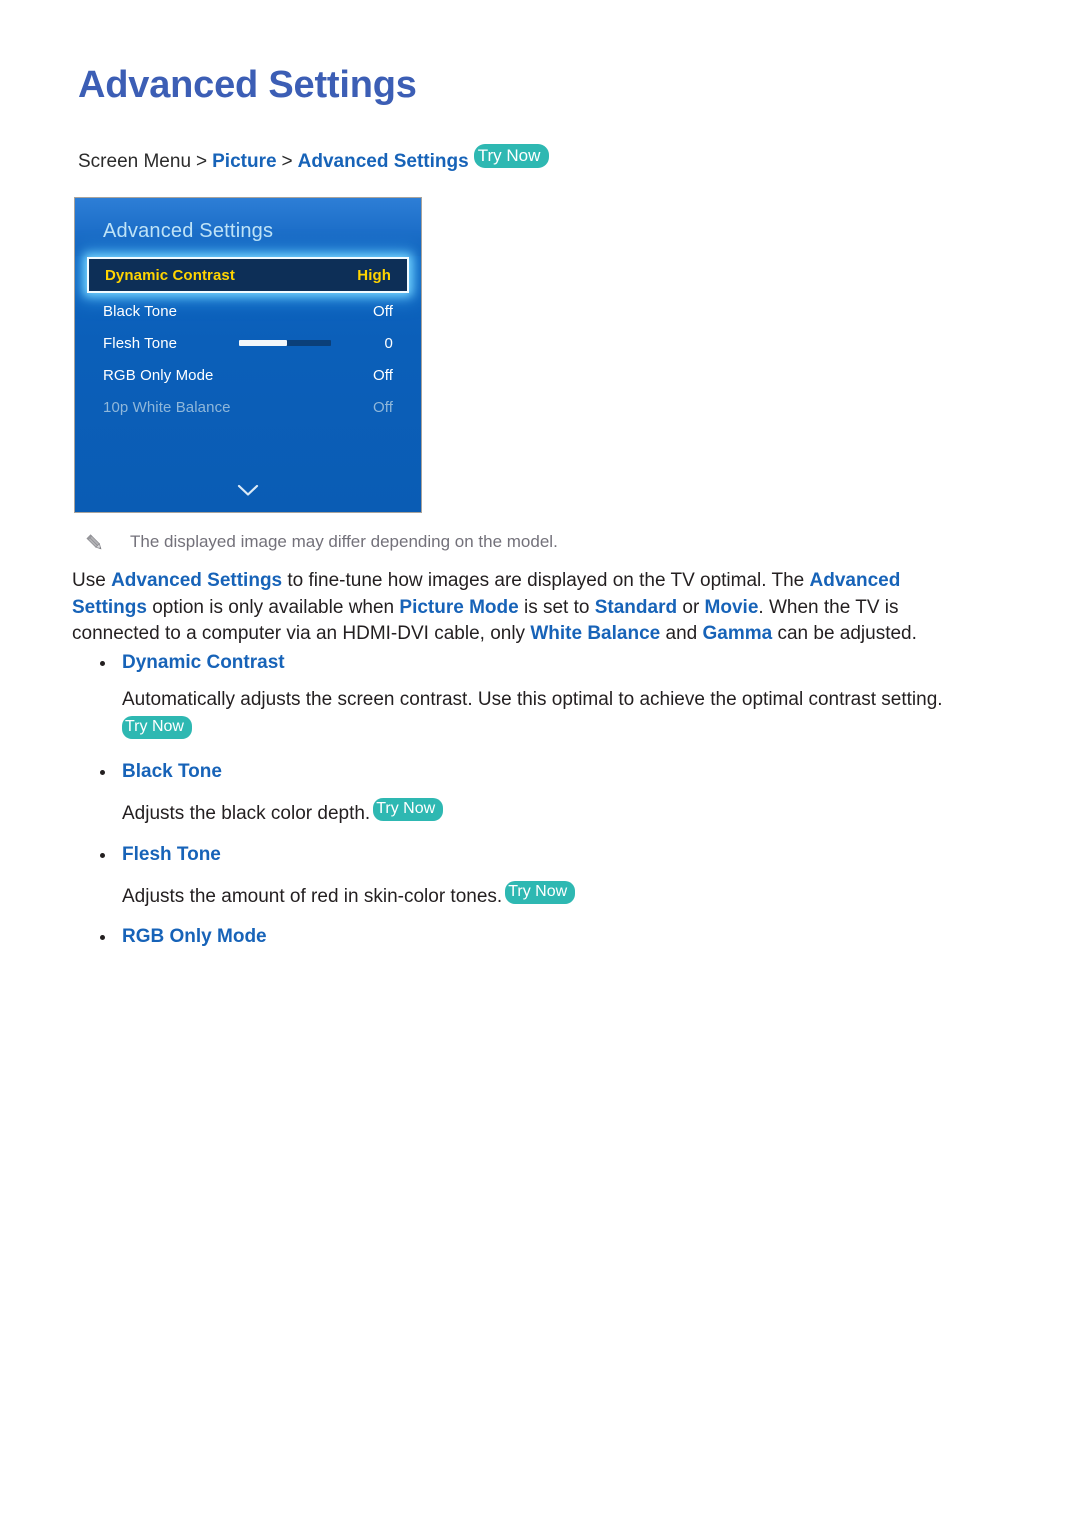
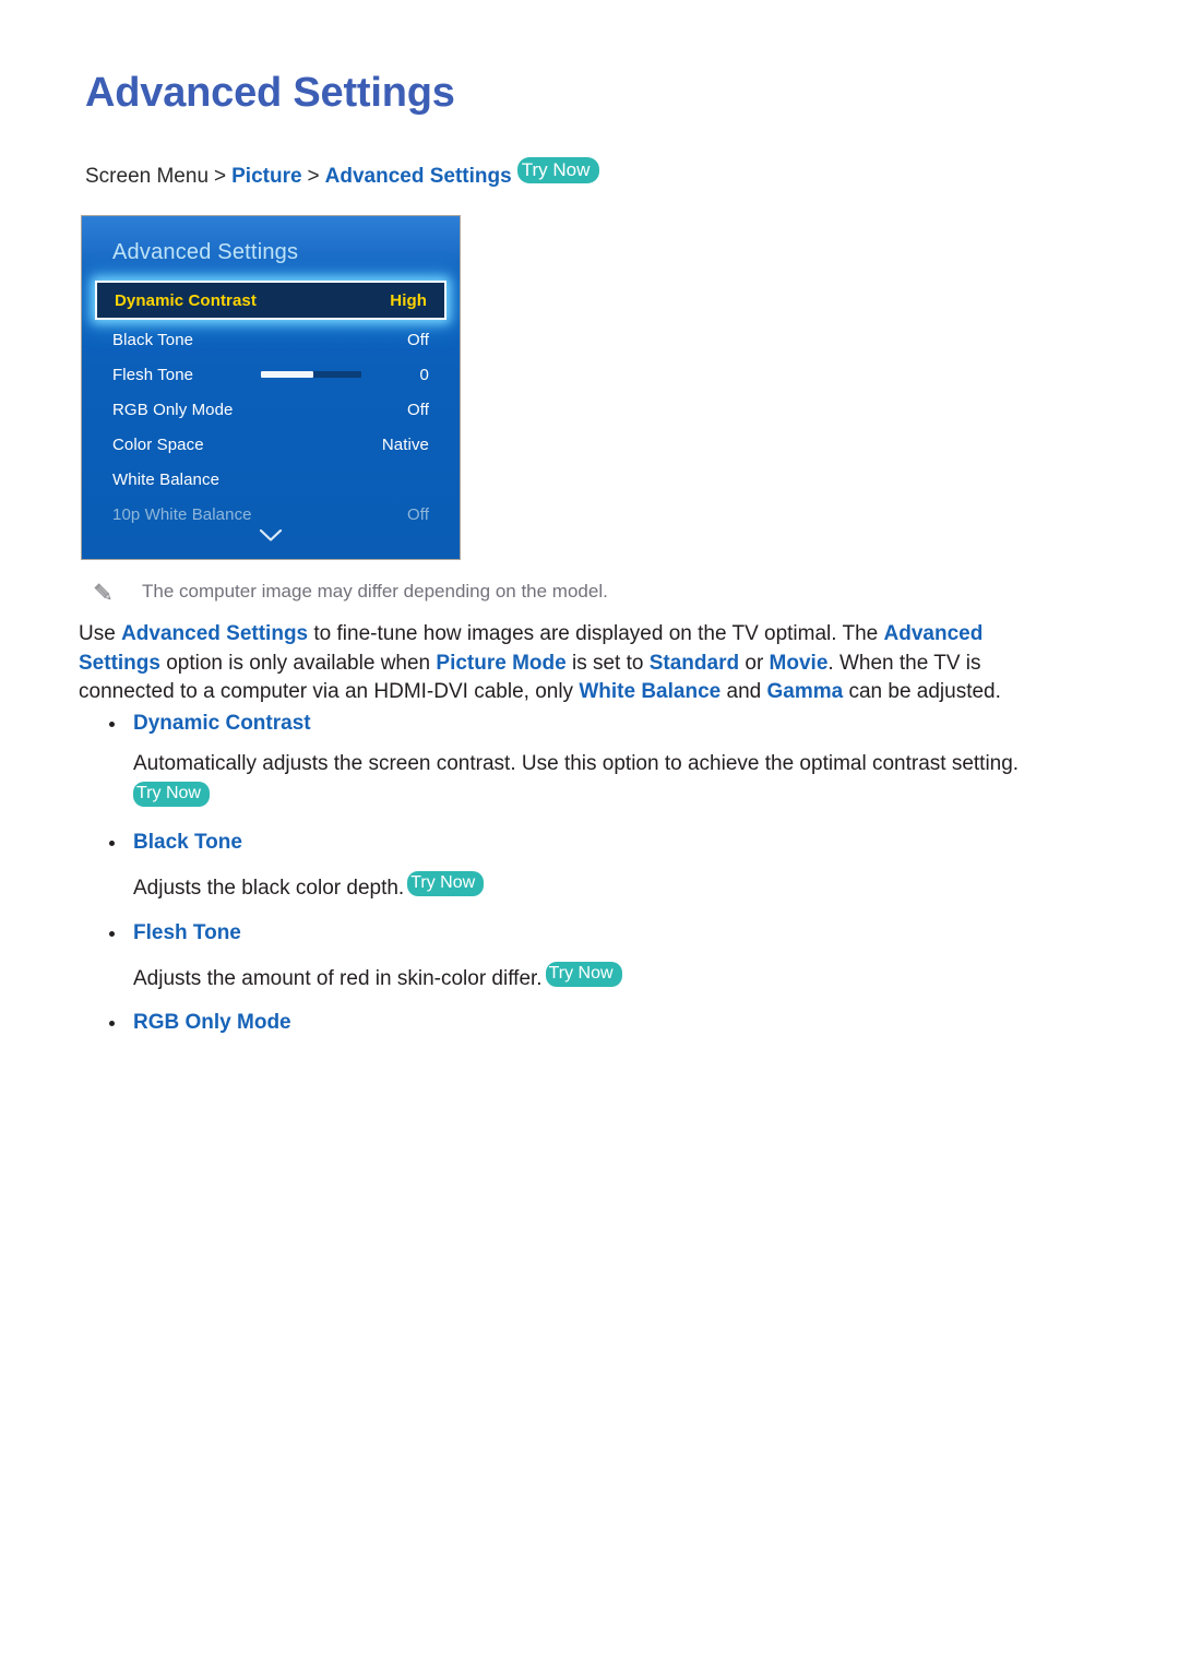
  Advanced Settings
  Screen Menu > Picture > Advanced Settings Try Now
  Advanced Settings
  Dynamic Contrast
  High
  Black Tone
  Off
  Flesh Tone
  0
  RGB Only Mode
  Off
+ Color Space
+ Native
+ White Balance
  10p White Balance
  Off
- The displayed image may differ depending on the model.
+ The computer image may differ depending on the model.
  Use Advanced Settings to fine-tune how images are displayed on the TV optimal. The Advanced Settings option is only available when Picture Mode is set to Standard or Movie. When the TV is connected to a computer via an HDMI-DVI cable, only White Balance and Gamma can be adjusted.
  Dynamic Contrast
- Automatically adjusts the screen contrast. Use this optimal to achieve the optimal contrast setting.
+ Automatically adjusts the screen contrast. Use this option to achieve the optimal contrast setting.
  Try Now
  Black Tone
  Adjusts the black color depth. Try Now
  Flesh Tone
- Adjusts the amount of red in skin-color tones. Try Now
+ Adjusts the amount of red in skin-color differ. Try Now
  RGB Only Mode
